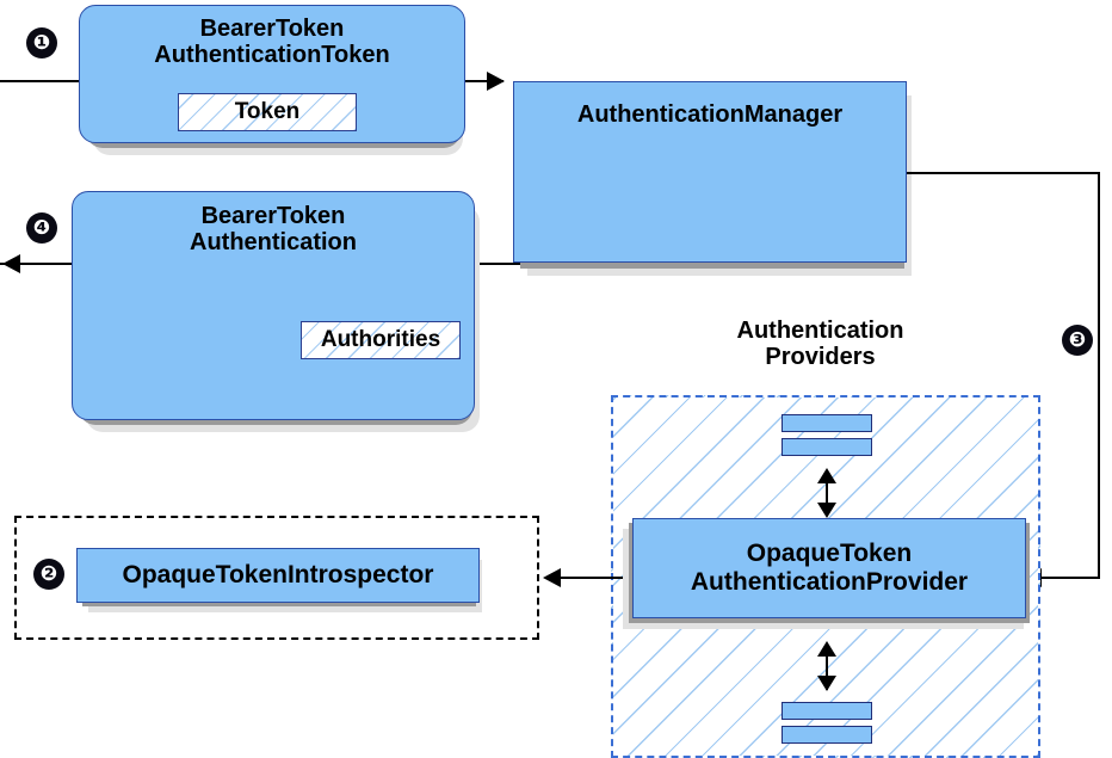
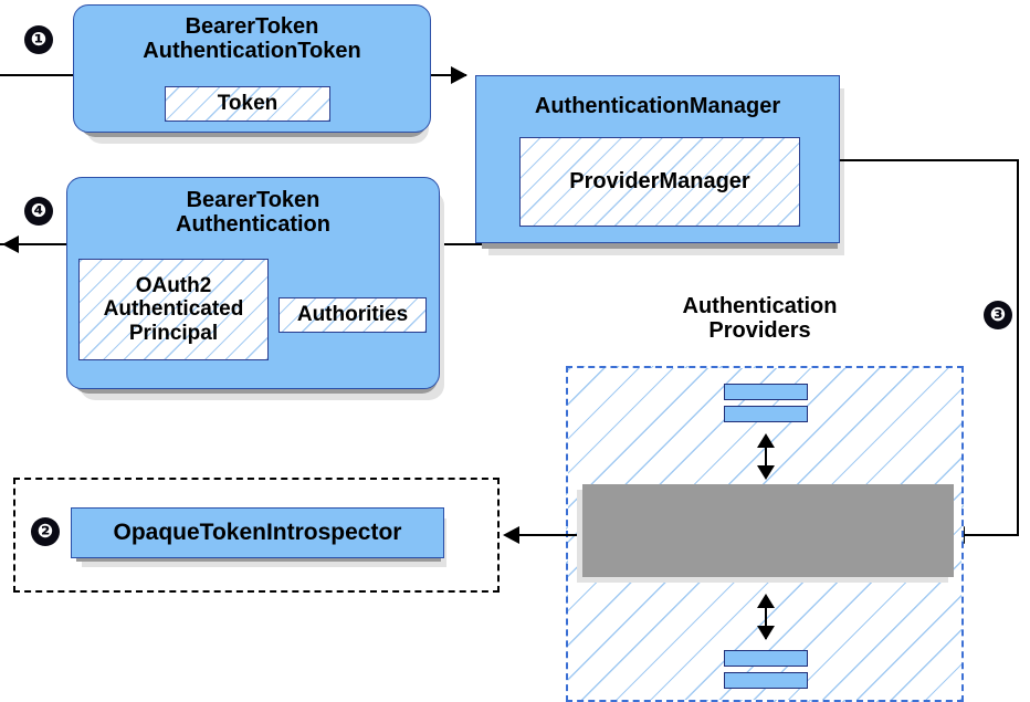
  ❶
  BearerToken
  AuthenticationToken
  Token
  AuthenticationManager
+ ProviderManager
  ❸
  ❹
  BearerToken
  Authentication
+ OAuth2
+ Authenticated
+ Principal
  Authorities
  Authentication
  Providers
- OpaqueToken
- AuthenticationProvider
  ❷
  OpaqueTokenIntrospector
